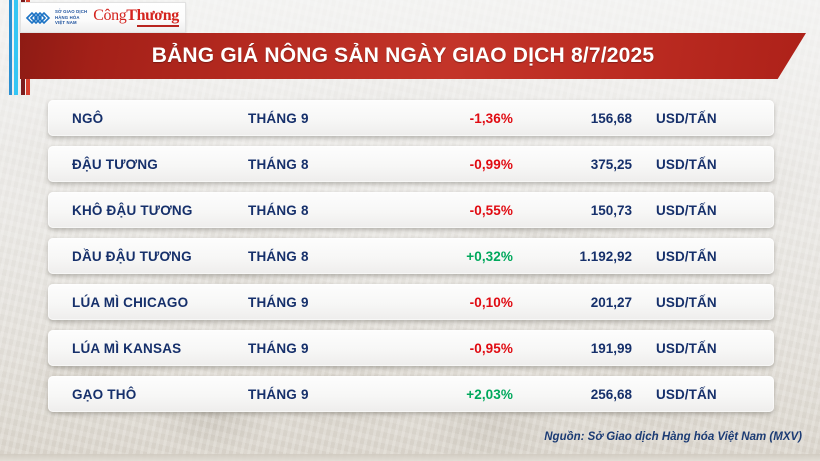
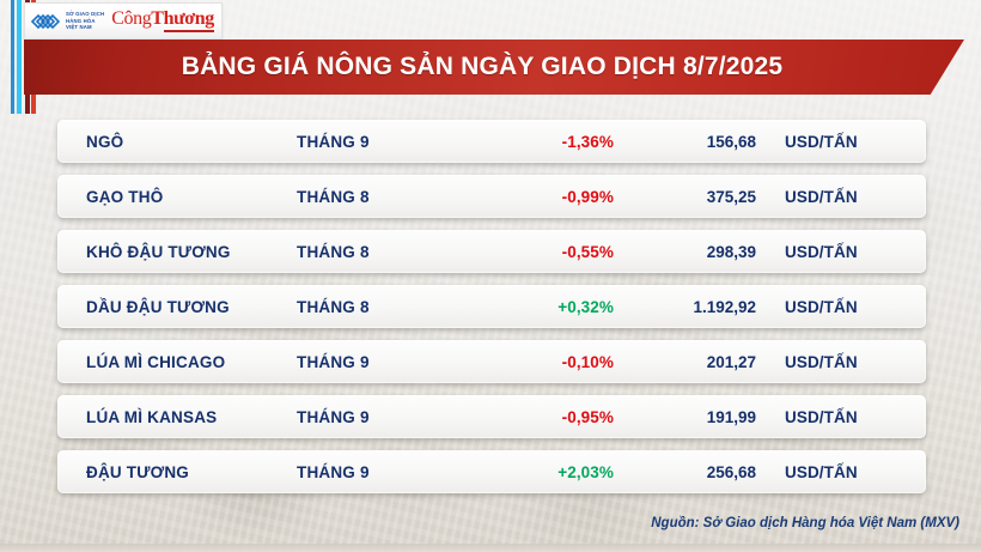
  CôngThương
  BẢNG GIÁ NÔNG SẢN NGÀY GIAO DỊCH 8/7/2025
  NGÔ
  THÁNG 9
  -1,36%
  156,68
  USD/TẤN
- ĐẬU TƯƠNG
+ GẠO THÔ
  THÁNG 8
  -0,99%
  375,25
  USD/TẤN
  KHÔ ĐẬU TƯƠNG
  THÁNG 8
  -0,55%
- 150,73
+ 298,39
  USD/TẤN
  DẦU ĐẬU TƯƠNG
  THÁNG 8
  +0,32%
  1.192,92
  USD/TẤN
  LÚA MÌ CHICAGO
  THÁNG 9
  -0,10%
  201,27
  USD/TẤN
  LÚA MÌ KANSAS
  THÁNG 9
  -0,95%
  191,99
  USD/TẤN
- GẠO THÔ
+ ĐẬU TƯƠNG
  THÁNG 9
  +2,03%
  256,68
  USD/TẤN
  Nguồn: Sở Giao dịch Hàng hóa Việt Nam (MXV)
